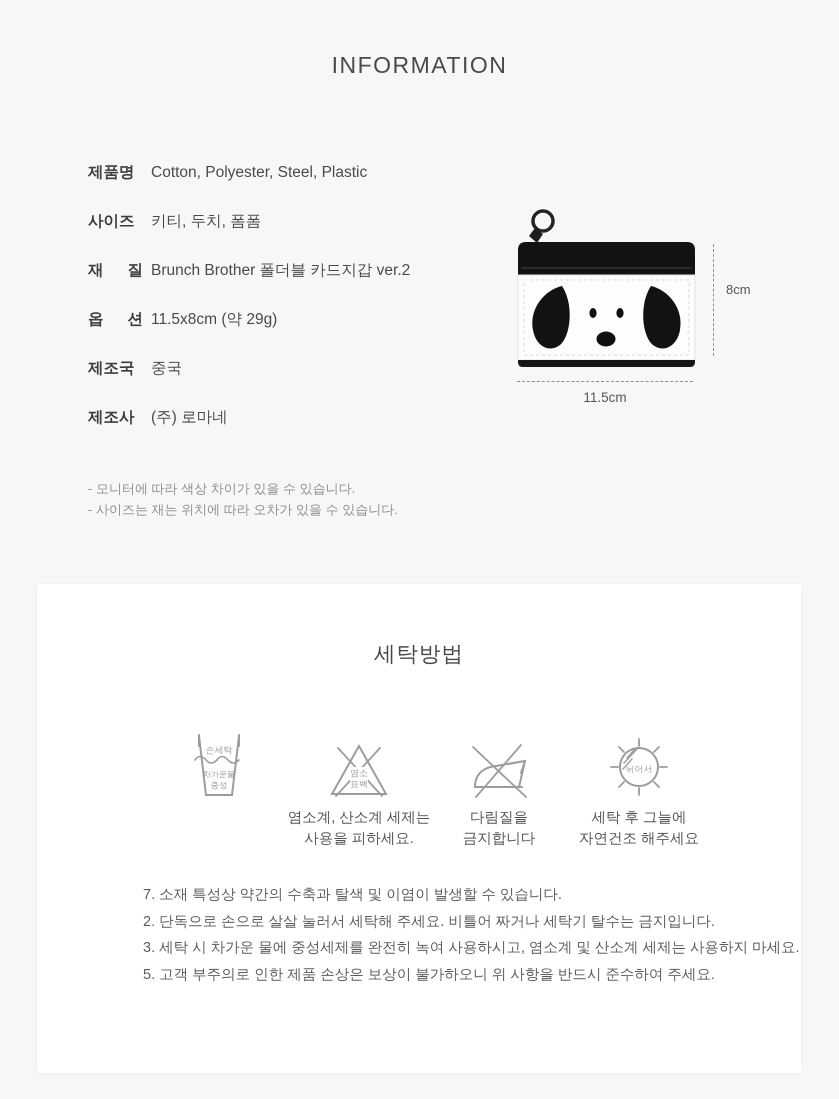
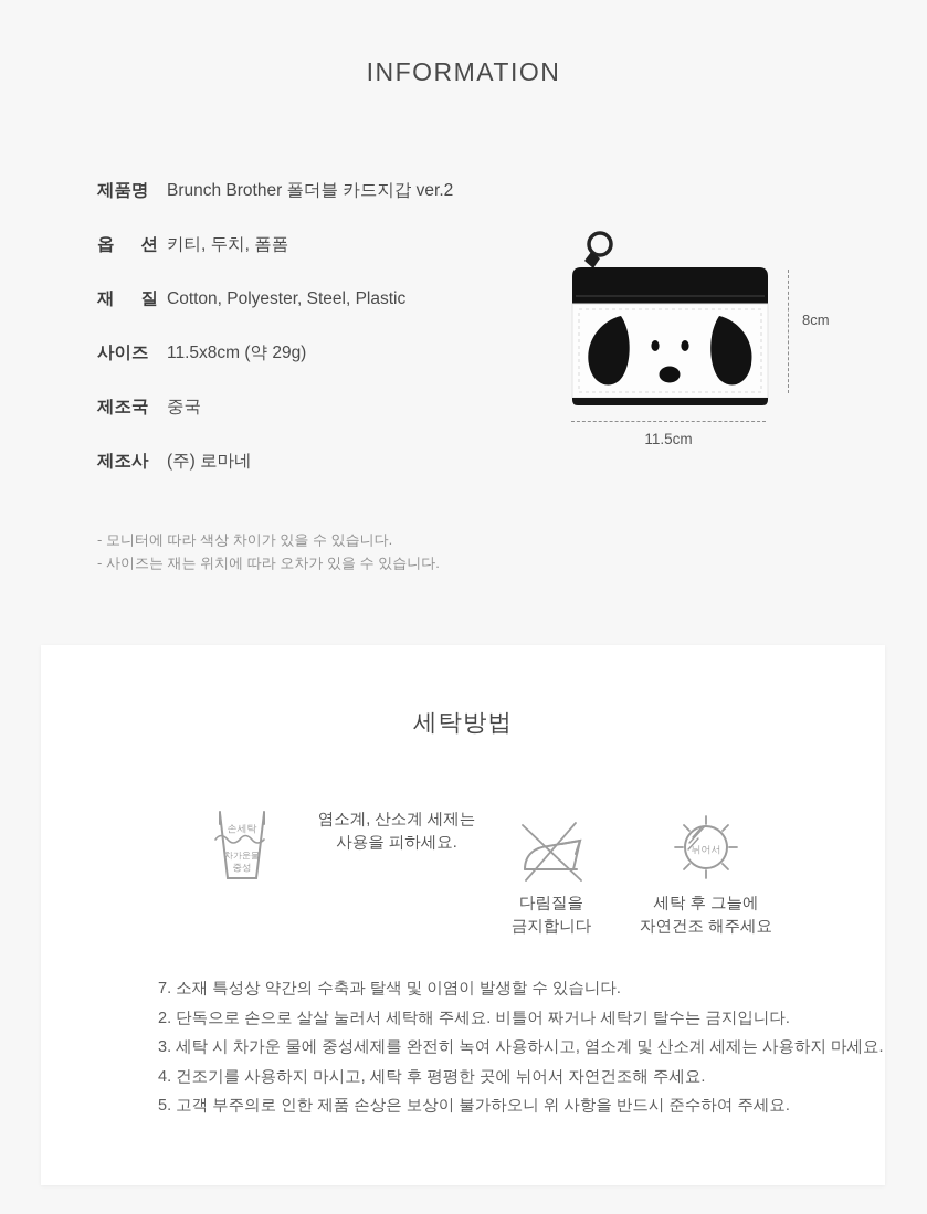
  INFORMATION
  제품명
- Cotton, Polyester, Steel, Plastic
+ Brunch Brother 폴더블 카드지갑 ver.2
- 사이즈
+ 옵 션
  키티, 두치, 폼폼
  재 질
- Brunch Brother 폴더블 카드지갑 ver.2
+ Cotton, Polyester, Steel, Plastic
- 옵 션
+ 사이즈
  11.5x8cm (약 29g)
  제조국
  중국
  제조사
  (주) 로마네
  8cm
  11.5cm
  - 모니터에 따라 색상 차이가 있을 수 있습니다.
  - 사이즈는 재는 위치에 따라 오차가 있을 수 있습니다.
  세탁방법
  손세탁
  차가운물
  중성
- 염소
- 표백
  염소계, 산소계 세제는
  사용을 피하세요.
  다림질을
  금지합니다
  뉘어서
  세탁 후 그늘에
  자연건조 해주세요
  7. 소재 특성상 약간의 수축과 탈색 및 이염이 발생할 수 있습니다.
  2. 단독으로 손으로 살살 눌러서 세탁해 주세요. 비틀어 짜거나 세탁기 탈수는 금지입니다.
  3. 세탁 시 차가운 물에 중성세제를 완전히 녹여 사용하시고, 염소계 및 산소계 세제는 사용하지 마세요.
+ 4. 건조기를 사용하지 마시고, 세탁 후 평평한 곳에 뉘어서 자연건조해 주세요.
  5. 고객 부주의로 인한 제품 손상은 보상이 불가하오니 위 사항을 반드시 준수하여 주세요.
